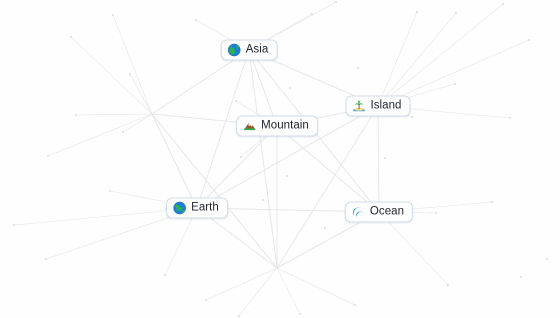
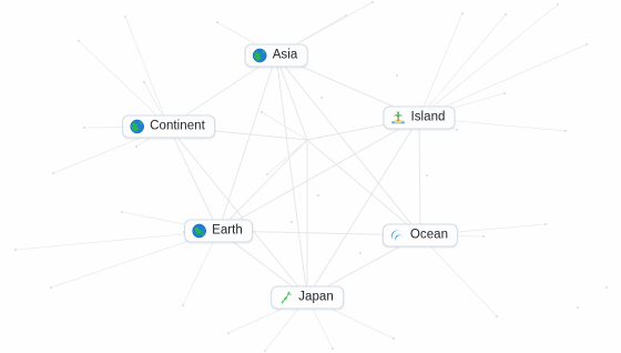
  Asia
+ Continent
  Island
- Mountain
  Earth
  Ocean
+ Japan
